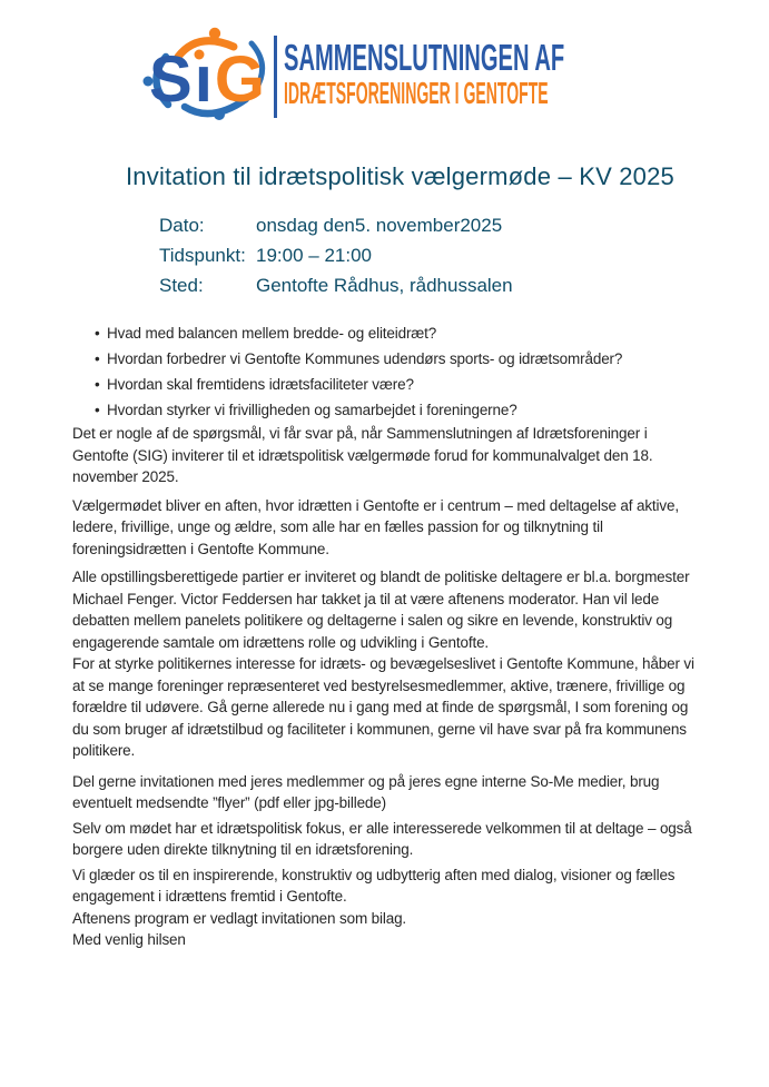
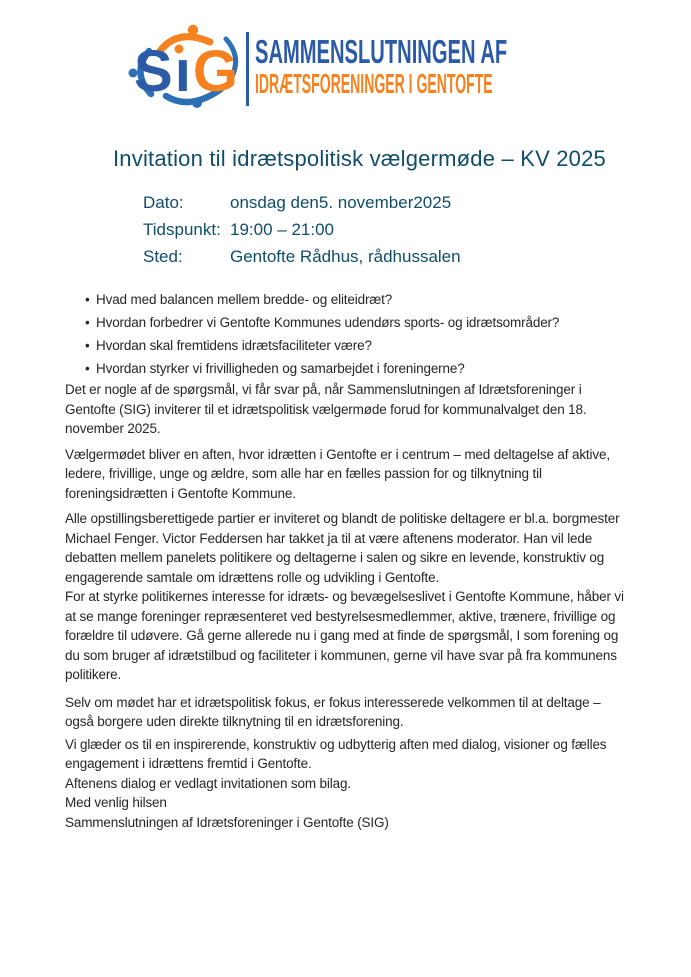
  SıG
  SAMMENSLUTNINGEN AF
  IDRÆTSFORENINGER I GENTOFTE
  Invitation til idrætspolitisk vælgermøde – KV 2025
  Dato:
  onsdag den5. november2025
  Tidspunkt:
  19:00 – 21:00
  Sted:
  Gentofte Rådhus, rådhussalen
  •
  Hvad med balancen mellem bredde- og eliteidræt?
  •
  Hvordan forbedrer vi Gentofte Kommunes udendørs sports- og idrætsområder?
  •
  Hvordan skal fremtidens idrætsfaciliteter være?
  •
  Hvordan styrker vi frivilligheden og samarbejdet i foreningerne?
  Det er nogle af de spørgsmål, vi får svar på, når Sammenslutningen af Idrætsforeninger i Gentofte (SIG) inviterer til et idrætspolitisk vælgermøde forud for kommunalvalget den 18. november 2025.
  Vælgermødet bliver en aften, hvor idrætten i Gentofte er i centrum – med deltagelse af aktive, ledere, frivillige, unge og ældre, som alle har en fælles passion for og tilknytning til foreningsidrætten i Gentofte Kommune.
  Alle opstillingsberettigede partier er inviteret og blandt de politiske deltagere er bl.a. borgmester Michael Fenger. Victor Feddersen har takket ja til at være aftenens moderator. Han vil lede debatten mellem panelets politikere og deltagerne i salen og sikre en levende, konstruktiv og engagerende samtale om idrættens rolle og udvikling i Gentofte.
  For at styrke politikernes interesse for idræts- og bevægelseslivet i Gentofte Kommune, håber vi at se mange foreninger repræsenteret ved bestyrelsesmedlemmer, aktive, trænere, frivillige og forældre til udøvere. Gå gerne allerede nu i gang med at finde de spørgsmål, I som forening og du som bruger af idrætstilbud og faciliteter i kommunen, gerne vil have svar på fra kommunens politikere.
- Del gerne invitationen med jeres medlemmer og på jeres egne interne So-Me medier, brug eventuelt medsendte ”flyer” (pdf eller jpg-billede)
- Selv om mødet har et idrætspolitisk fokus, er alle interesserede velkommen til at deltage – også borgere uden direkte tilknytning til en idrætsforening.
+ Selv om mødet har et idrætspolitisk fokus, er fokus interesserede velkommen til at deltage – også borgere uden direkte tilknytning til en idrætsforening.
  Vi glæder os til en inspirerende, konstruktiv og udbytterig aften med dialog, visioner og fælles engagement i idrættens fremtid i Gentofte.
- Aftenens program er vedlagt invitationen som bilag.
+ Aftenens dialog er vedlagt invitationen som bilag.
  Med venlig hilsen
+ Sammenslutningen af Idrætsforeninger i Gentofte (SIG)
